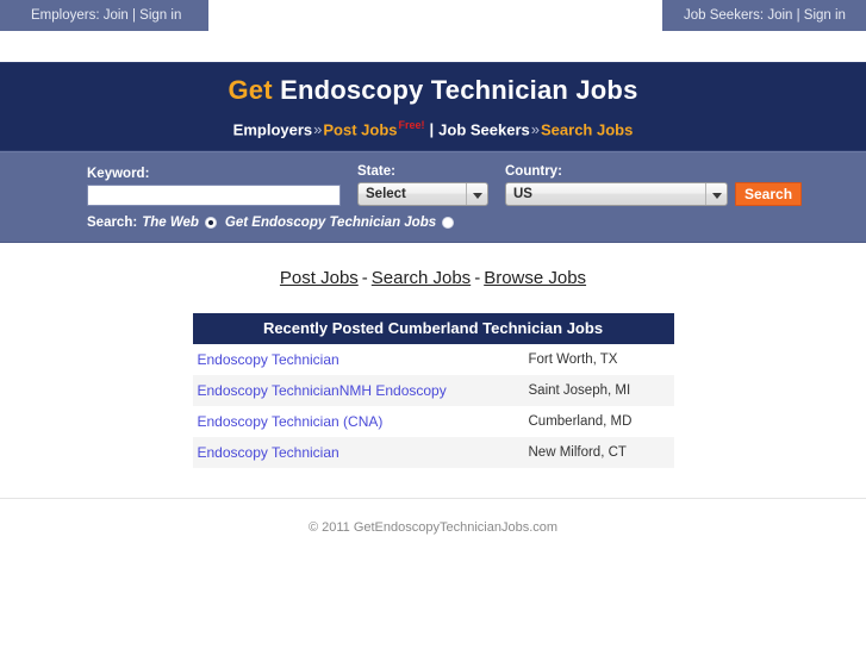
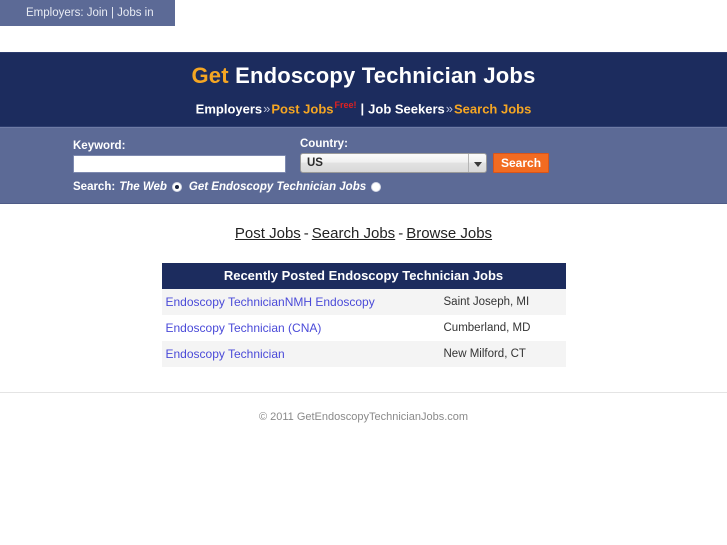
- Employers: Join | Sign in
+ Employers: Join | Jobs in
- Job Seekers: Join | Sign in
  Get Endoscopy Technician Jobs
  Employers»Post JobsFree! | Job Seekers»Search Jobs
  Keyword:
- State:
- Select
  Country:
  US
  Search
  Search:
  The Web
  Get Endoscopy Technician Jobs
  Post Jobs - Search Jobs - Browse Jobs
- Recently Posted Cumberland Technician Jobs
+ Recently Posted Endoscopy Technician Jobs
- Endoscopy Technician	Fort Worth, TX
  Endoscopy TechnicianNMH Endoscopy	Saint Joseph, MI
  Endoscopy Technician (CNA)	Cumberland, MD
  Endoscopy Technician	New Milford, CT
  © 2011 GetEndoscopyTechnicianJobs.com
